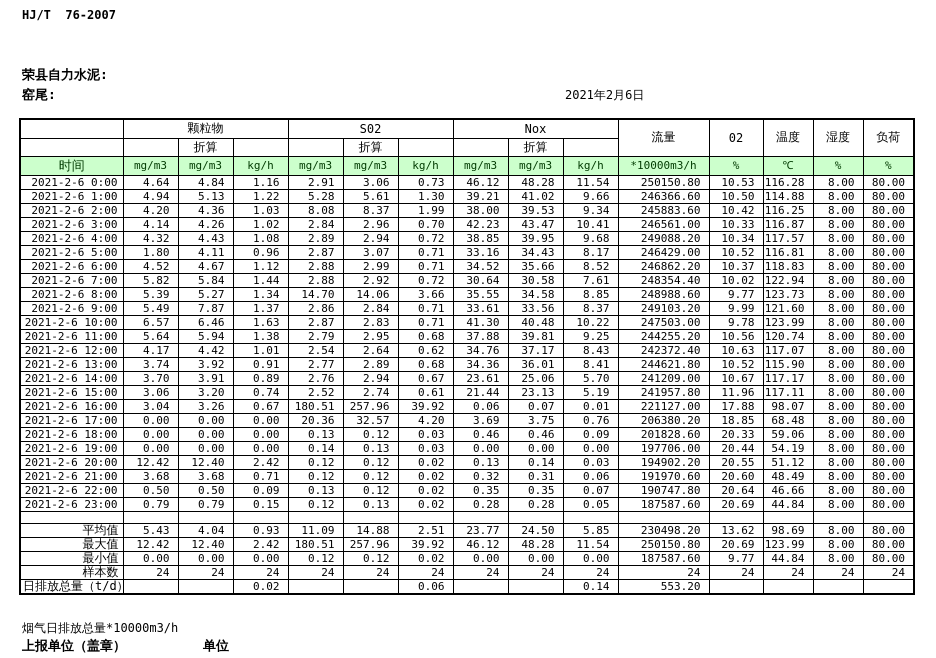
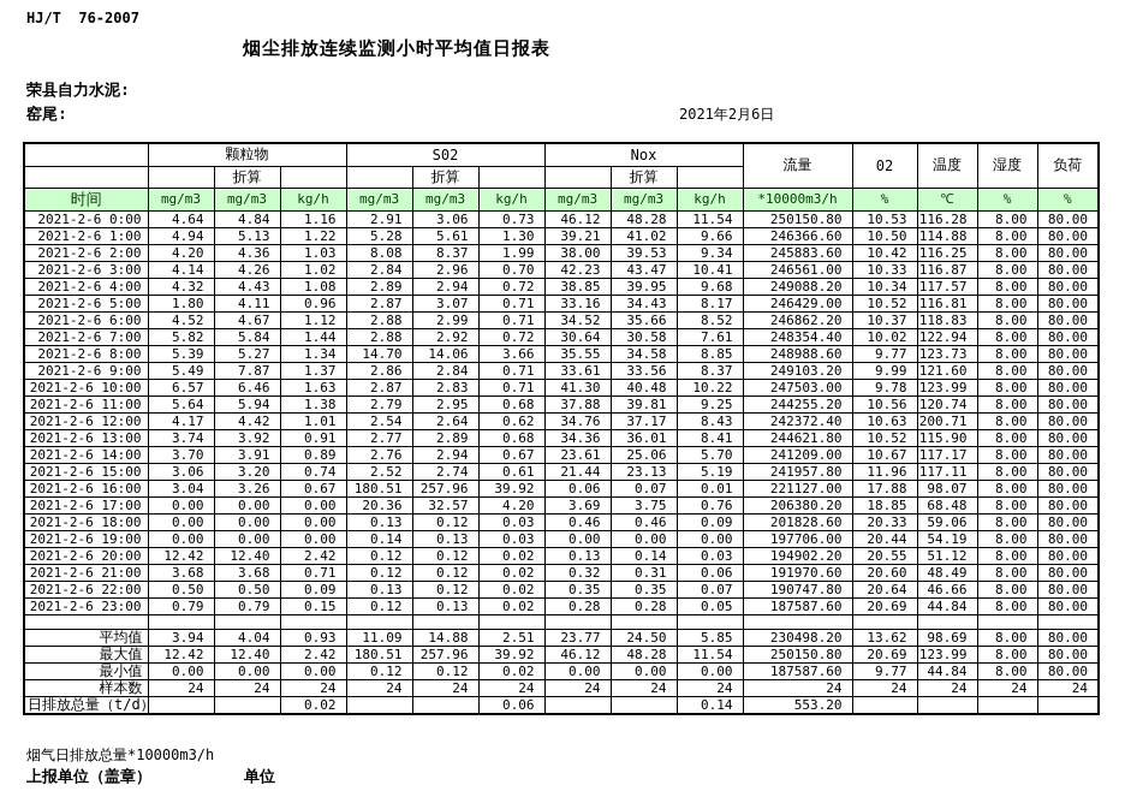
  HJ/T 76-2007
+ 烟尘排放连续监测小时平均值日报表
  荣县自力水泥:
  窑尾:
  2021年2月6日
  	颗粒物	S02	Nox	流量	02	温度	湿度	负荷
  		折算			折算			折算
  时间	mg/m3	mg/m3	kg/h	mg/m3	mg/m3	kg/h	mg/m3	mg/m3	kg/h	*10000m3/h	%	℃	%	%
  2021-2-6 0:00	4.64	4.84	1.16	2.91	3.06	0.73	46.12	48.28	11.54	250150.80	10.53	116.28	8.00	80.00
  2021-2-6 1:00	4.94	5.13	1.22	5.28	5.61	1.30	39.21	41.02	9.66	246366.60	10.50	114.88	8.00	80.00
  2021-2-6 2:00	4.20	4.36	1.03	8.08	8.37	1.99	38.00	39.53	9.34	245883.60	10.42	116.25	8.00	80.00
  2021-2-6 3:00	4.14	4.26	1.02	2.84	2.96	0.70	42.23	43.47	10.41	246561.00	10.33	116.87	8.00	80.00
  2021-2-6 4:00	4.32	4.43	1.08	2.89	2.94	0.72	38.85	39.95	9.68	249088.20	10.34	117.57	8.00	80.00
  2021-2-6 5:00	1.80	4.11	0.96	2.87	3.07	0.71	33.16	34.43	8.17	246429.00	10.52	116.81	8.00	80.00
  2021-2-6 6:00	4.52	4.67	1.12	2.88	2.99	0.71	34.52	35.66	8.52	246862.20	10.37	118.83	8.00	80.00
  2021-2-6 7:00	5.82	5.84	1.44	2.88	2.92	0.72	30.64	30.58	7.61	248354.40	10.02	122.94	8.00	80.00
  2021-2-6 8:00	5.39	5.27	1.34	14.70	14.06	3.66	35.55	34.58	8.85	248988.60	9.77	123.73	8.00	80.00
  2021-2-6 9:00	5.49	7.87	1.37	2.86	2.84	0.71	33.61	33.56	8.37	249103.20	9.99	121.60	8.00	80.00
  2021-2-6 10:00	6.57	6.46	1.63	2.87	2.83	0.71	41.30	40.48	10.22	247503.00	9.78	123.99	8.00	80.00
  2021-2-6 11:00	5.64	5.94	1.38	2.79	2.95	0.68	37.88	39.81	9.25	244255.20	10.56	120.74	8.00	80.00
- 2021-2-6 12:00	4.17	4.42	1.01	2.54	2.64	0.62	34.76	37.17	8.43	242372.40	10.63	117.07	8.00	80.00
+ 2021-2-6 12:00	4.17	4.42	1.01	2.54	2.64	0.62	34.76	37.17	8.43	242372.40	10.63	200.71	8.00	80.00
  2021-2-6 13:00	3.74	3.92	0.91	2.77	2.89	0.68	34.36	36.01	8.41	244621.80	10.52	115.90	8.00	80.00
  2021-2-6 14:00	3.70	3.91	0.89	2.76	2.94	0.67	23.61	25.06	5.70	241209.00	10.67	117.17	8.00	80.00
  2021-2-6 15:00	3.06	3.20	0.74	2.52	2.74	0.61	21.44	23.13	5.19	241957.80	11.96	117.11	8.00	80.00
  2021-2-6 16:00	3.04	3.26	0.67	180.51	257.96	39.92	0.06	0.07	0.01	221127.00	17.88	98.07	8.00	80.00
  2021-2-6 17:00	0.00	0.00	0.00	20.36	32.57	4.20	3.69	3.75	0.76	206380.20	18.85	68.48	8.00	80.00
  2021-2-6 18:00	0.00	0.00	0.00	0.13	0.12	0.03	0.46	0.46	0.09	201828.60	20.33	59.06	8.00	80.00
  2021-2-6 19:00	0.00	0.00	0.00	0.14	0.13	0.03	0.00	0.00	0.00	197706.00	20.44	54.19	8.00	80.00
  2021-2-6 20:00	12.42	12.40	2.42	0.12	0.12	0.02	0.13	0.14	0.03	194902.20	20.55	51.12	8.00	80.00
  2021-2-6 21:00	3.68	3.68	0.71	0.12	0.12	0.02	0.32	0.31	0.06	191970.60	20.60	48.49	8.00	80.00
  2021-2-6 22:00	0.50	0.50	0.09	0.13	0.12	0.02	0.35	0.35	0.07	190747.80	20.64	46.66	8.00	80.00
  2021-2-6 23:00	0.79	0.79	0.15	0.12	0.13	0.02	0.28	0.28	0.05	187587.60	20.69	44.84	8.00	80.00
- 平均值	5.43	4.04	0.93	11.09	14.88	2.51	23.77	24.50	5.85	230498.20	13.62	98.69	8.00	80.00
+ 平均值	3.94	4.04	0.93	11.09	14.88	2.51	23.77	24.50	5.85	230498.20	13.62	98.69	8.00	80.00
  最大值	12.42	12.40	2.42	180.51	257.96	39.92	46.12	48.28	11.54	250150.80	20.69	123.99	8.00	80.00
  最小值	0.00	0.00	0.00	0.12	0.12	0.02	0.00	0.00	0.00	187587.60	9.77	44.84	8.00	80.00
  样本数	24	24	24	24	24	24	24	24	24	24	24	24	24	24
  日排放总量（t/d）			0.02			0.06			0.14	553.20
  烟气日排放总量*10000m3/h
  上报单位（盖章）
  单位
